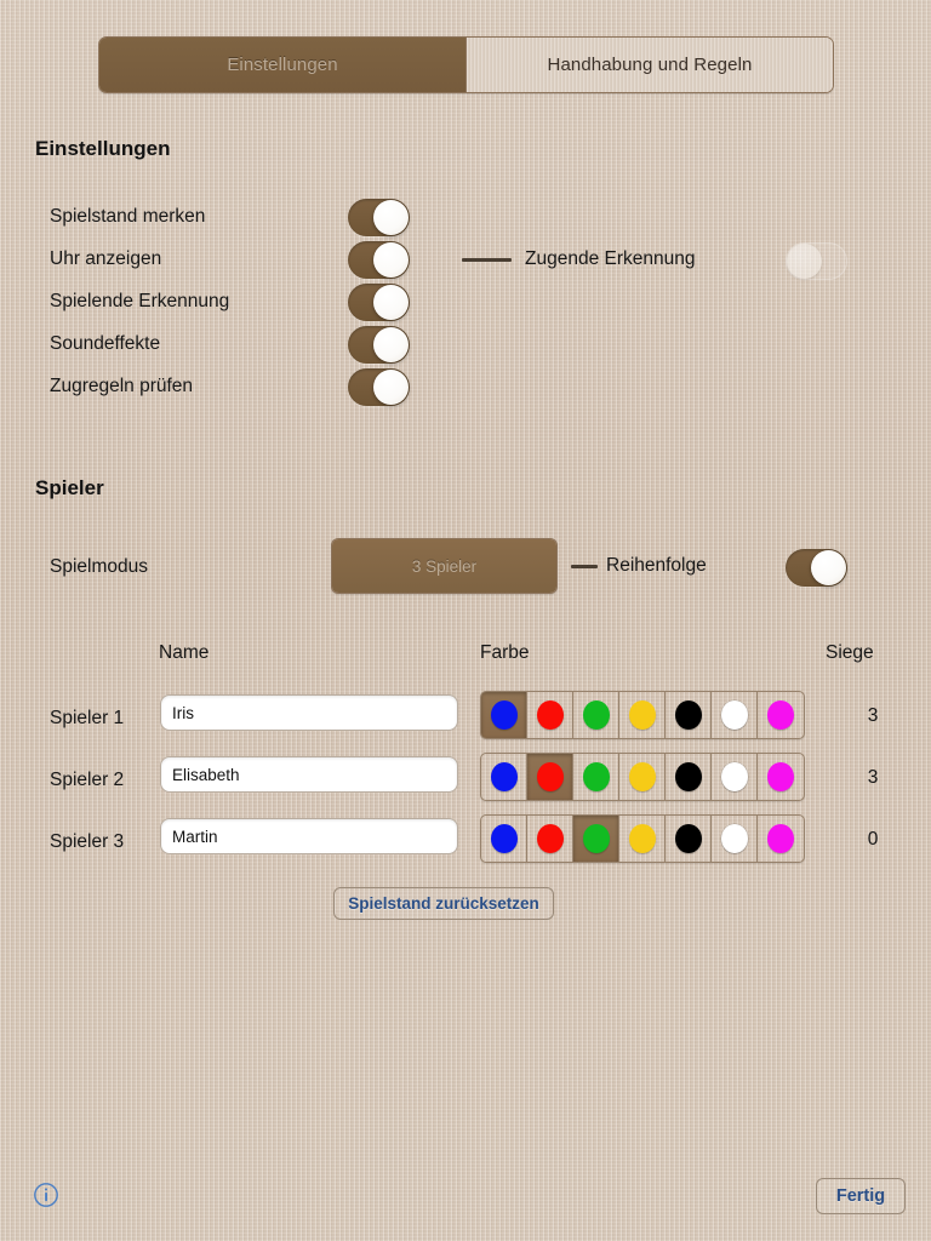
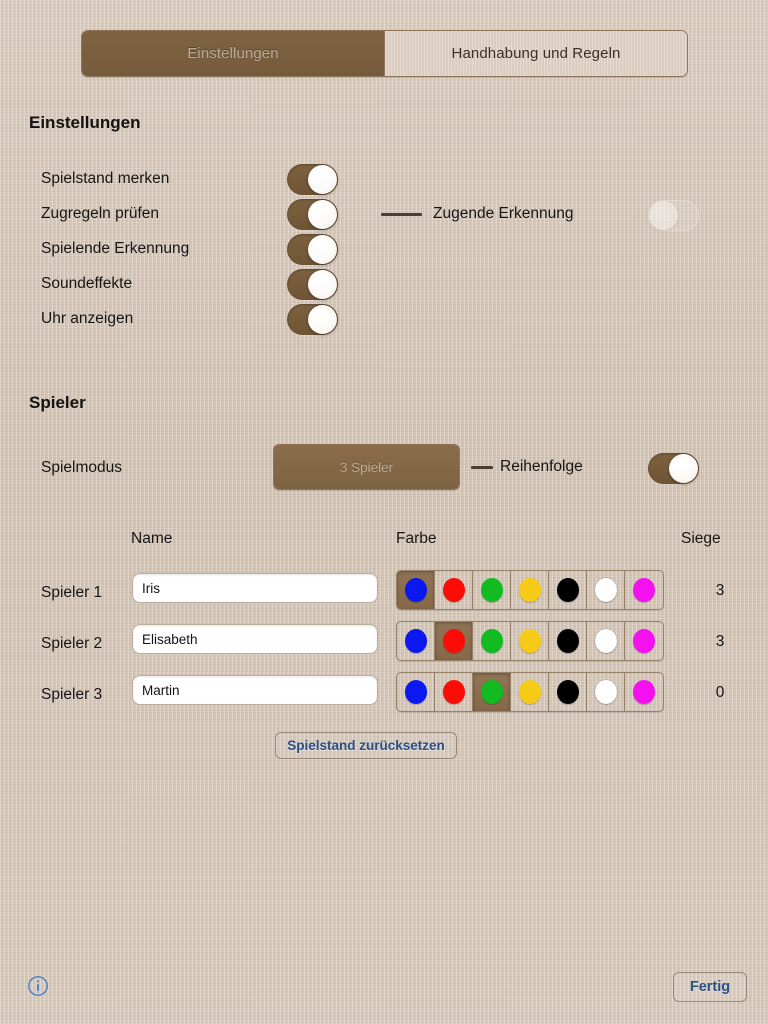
  Einstellungen
  Handhabung und Regeln
  Einstellungen
  Spielstand merken
- Uhr anzeigen
+ Zugregeln prüfen
  Spielende Erkennung
  Soundeffekte
- Zugregeln prüfen
+ Uhr anzeigen
  Zugende Erkennung
  Spieler
  Spielmodus
  3 Spieler
  Reihenfolge
  Name
  Farbe
  Siege
  Spieler 1
  Iris
  3
  Spieler 2
  Elisabeth
  3
  Spieler 3
  Martin
  0
  Spielstand zurücksetzen
  Fertig
